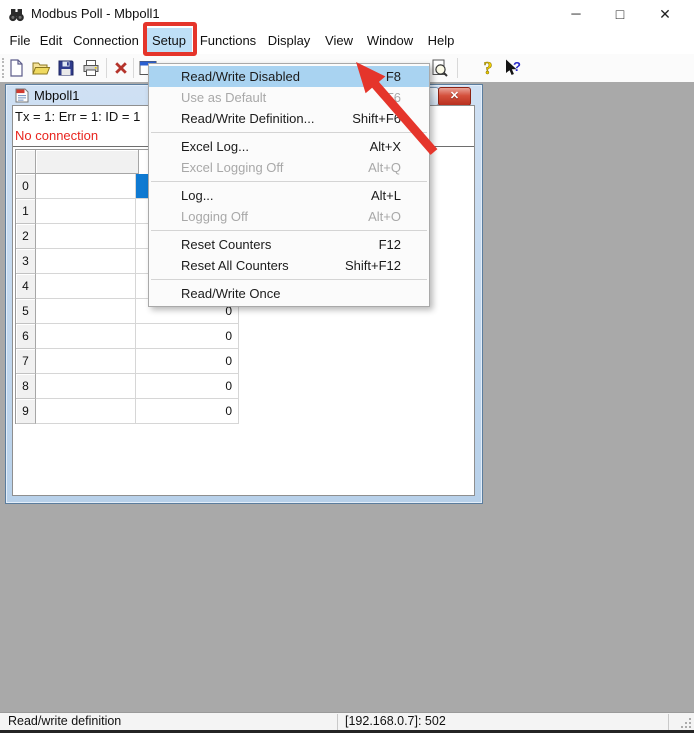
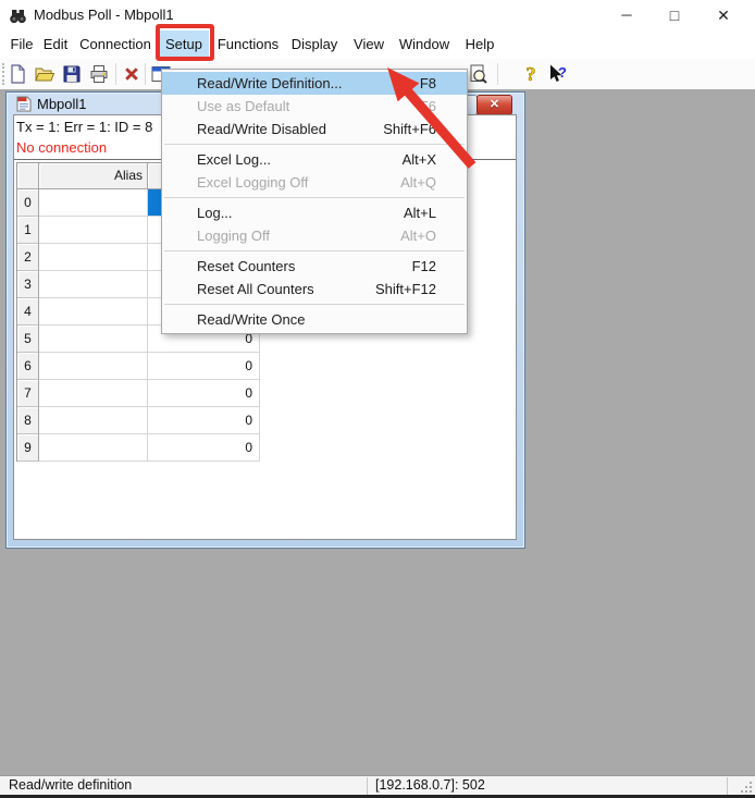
  Modbus Poll - Mbpoll1
  ─
  □
  ✕
  File
  Edit
  Connection
  Setup
  Functions
  Display
  View
  Window
  Help
  ?
  ?
  Mbpoll1
  ✕
- Tx = 1: Err = 1: ID = 1
+ Tx = 1: Err = 1: ID = 8
  No connection
+ Alias
  0
  1
  2
  3
  4
  5
  0
  6
  0
  7
  0
  8
  0
  9
  0
- Read/Write Disabled
+ Read/Write Definition...
  F8
  Use as Default
- Read/Write Definition...
+ Read/Write Disabled
  Shift+F6
  Excel Log...
  Alt+X
  Excel Logging Off
  Alt+Q
  Log...
  Alt+L
  Logging Off
  Alt+O
  Reset Counters
  F12
  Reset All Counters
  Shift+F12
  Read/Write Once
  Read/write definition
  [192.168.0.7]: 502
